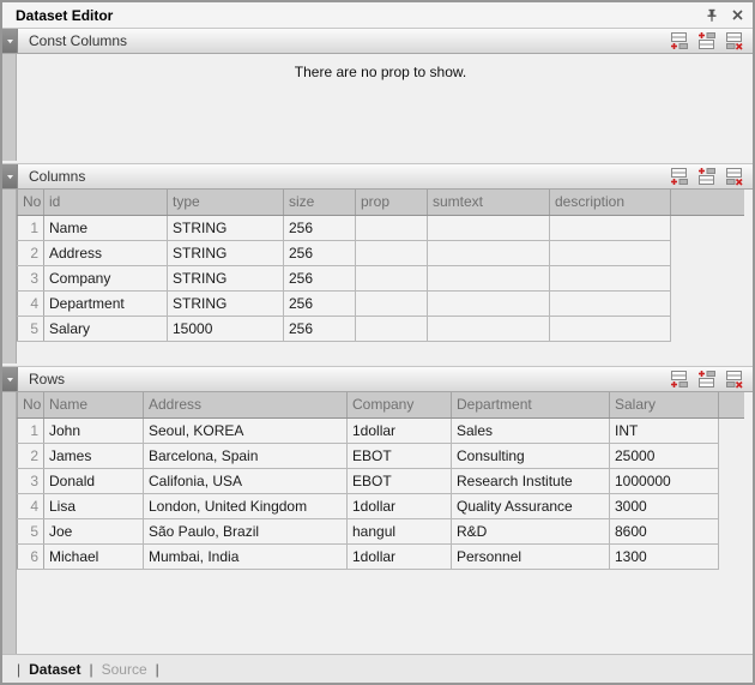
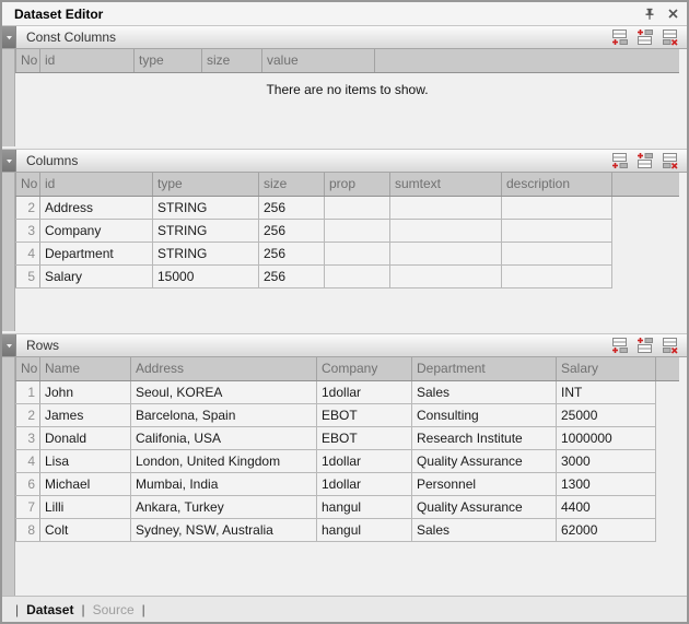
  Dataset Editor
  Const Columns
+ No	id	type	size	value
- There are no prop to show.
+ There are no items to show.
  Columns
  No	id	type	size	prop	sumtext	description
- 1	Name	STRING	256
  2	Address	STRING	256
  3	Company	STRING	256
  4	Department	STRING	256
  5	Salary	15000	256
  Rows
  No	Name	Address	Company	Department	Salary
  1	John	Seoul, KOREA	1dollar	Sales	INT
  2	James	Barcelona, Spain	EBOT	Consulting	25000
  3	Donald	Califonia, USA	EBOT	Research Institute	1000000
  4	Lisa	London, United Kingdom	1dollar	Quality Assurance	3000
- 5	Joe	São Paulo, Brazil	hangul	R&D	8600
  6	Michael	Mumbai, India	1dollar	Personnel	1300
+ 7	Lilli	Ankara, Turkey	hangul	Quality Assurance	4400
+ 8	Colt	Sydney, NSW, Australia	hangul	Sales	62000
  |
  Dataset
  |
  Source
  |
